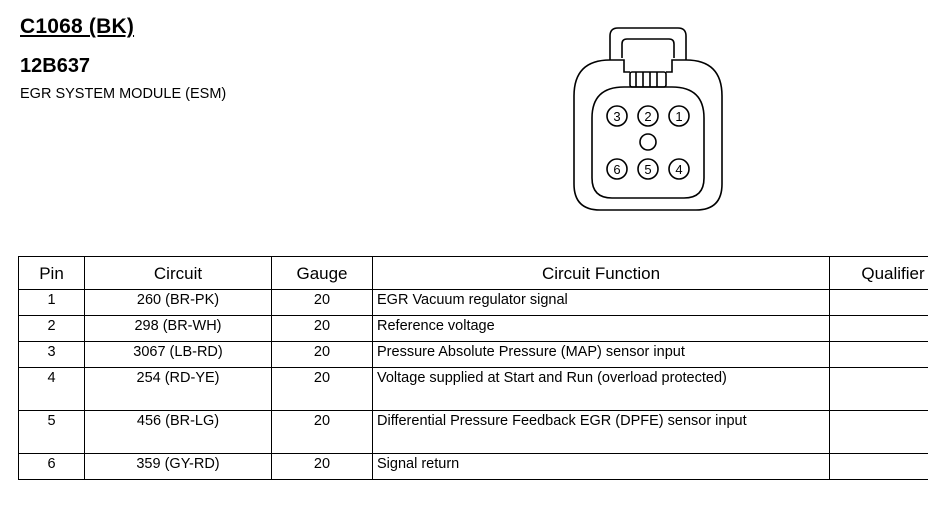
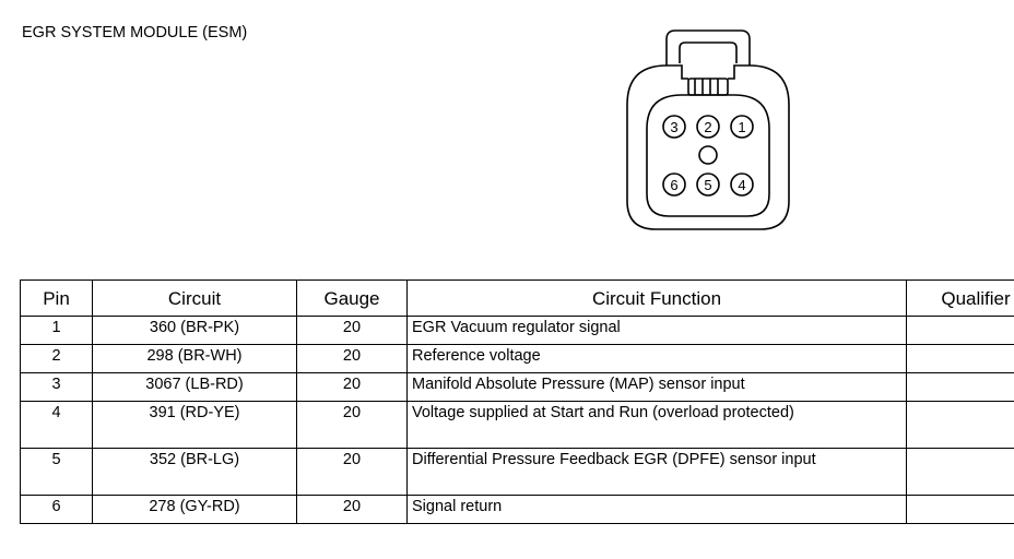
- C1068 (BK)
- 12B637
  EGR SYSTEM MODULE (ESM)
  3
  2
  1
  6
  5
  4
  Pin	Circuit	Gauge	Circuit Function	Qualifier
- 1	260 (BR-PK)	20	EGR Vacuum regulator signal
+ 1	360 (BR-PK)	20	EGR Vacuum regulator signal
  2	298 (BR-WH)	20	Reference voltage
- 3	3067 (LB-RD)	20	Pressure Absolute Pressure (MAP) sensor input
+ 3	3067 (LB-RD)	20	Manifold Absolute Pressure (MAP) sensor input
- 4	254 (RD-YE)	20	Voltage supplied at Start and Run (overload protected)
+ 4	391 (RD-YE)	20	Voltage supplied at Start and Run (overload protected)
- 5	456 (BR-LG)	20	Differential Pressure Feedback EGR (DPFE) sensor input
+ 5	352 (BR-LG)	20	Differential Pressure Feedback EGR (DPFE) sensor input
- 6	359 (GY-RD)	20	Signal return
+ 6	278 (GY-RD)	20	Signal return
